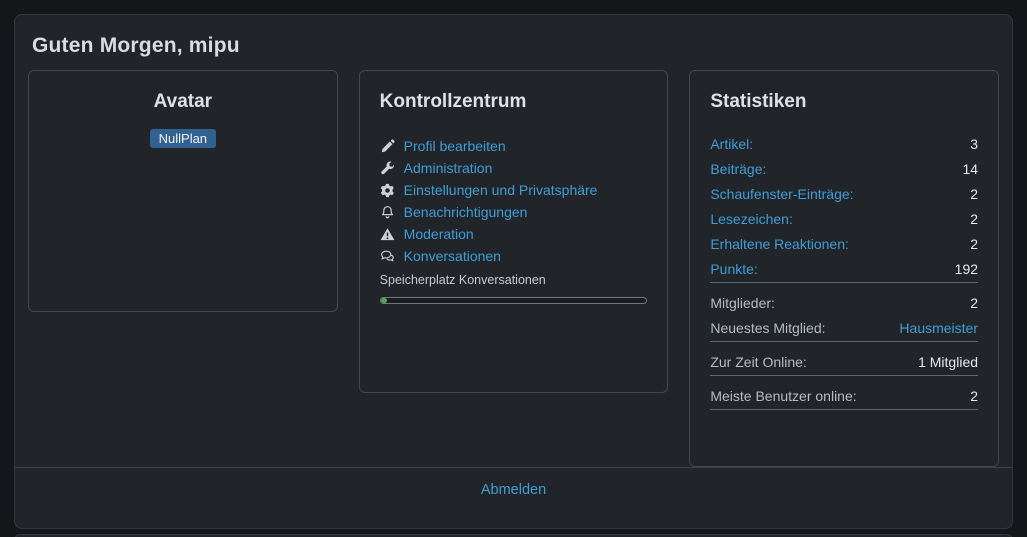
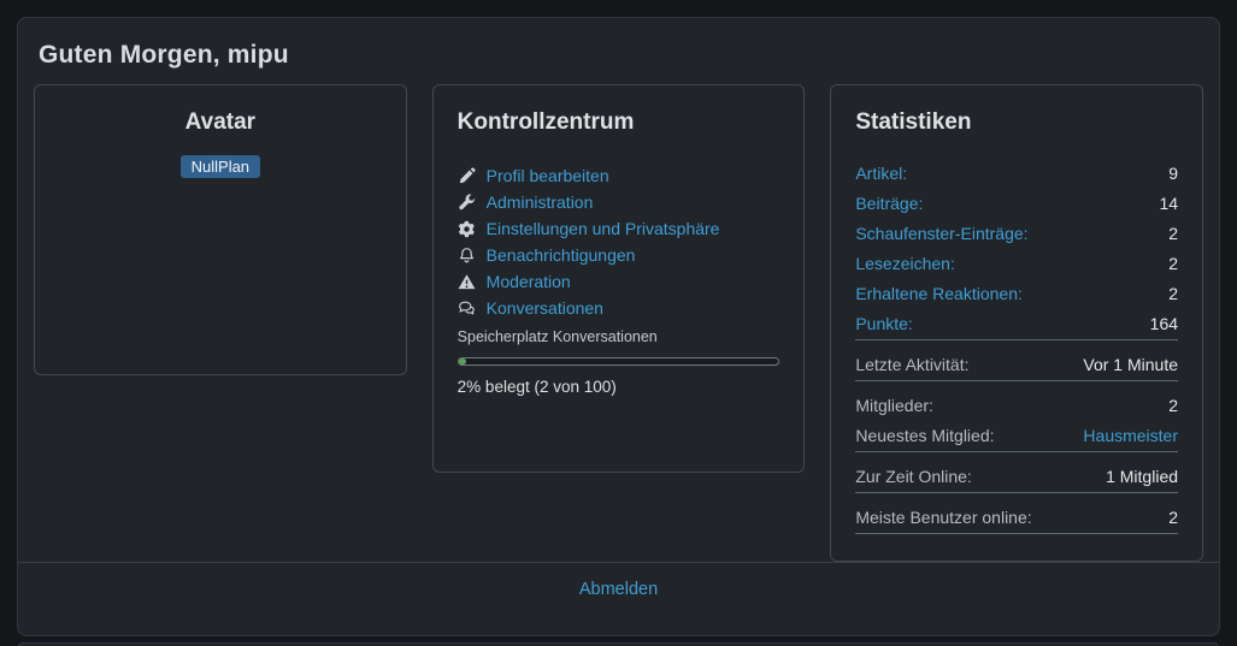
  Guten Morgen, mipu
  Avatar
  NullPlan
  Kontrollzentrum
  Profil bearbeiten
  Administration
  Einstellungen und Privatsphäre
  Benachrichtigungen
  Moderation
  Konversationen
  Speicherplatz Konversationen
+ 2% belegt (2 von 100)
  Statistiken
  Artikel:
- 3
+ 9
  Beiträge:
  14
  Schaufenster-Einträge:
  2
  Lesezeichen:
  2
  Erhaltene Reaktionen:
  2
  Punkte:
- 192
+ 164
+ Letzte Aktivität:
+ Vor 1 Minute
  Mitglieder:
  2
  Neuestes Mitglied:
  Hausmeister
  Zur Zeit Online:
  1 Mitglied
  Meiste Benutzer online:
  2
  Abmelden
